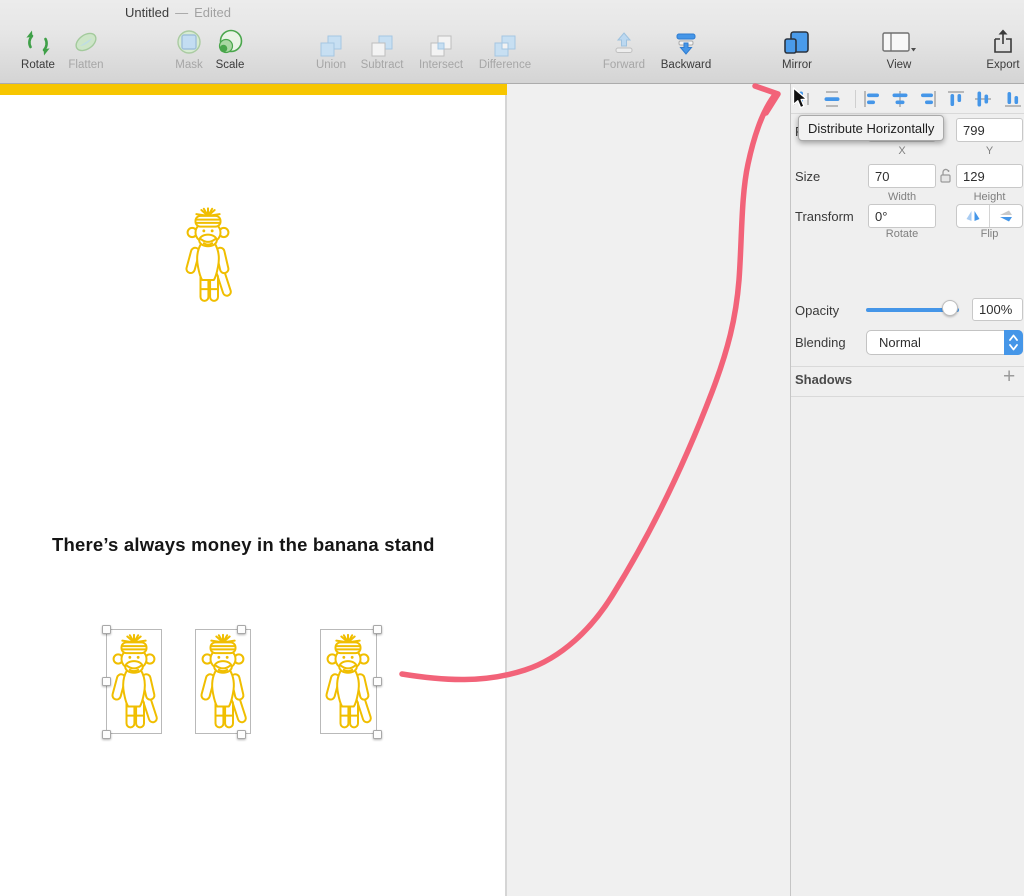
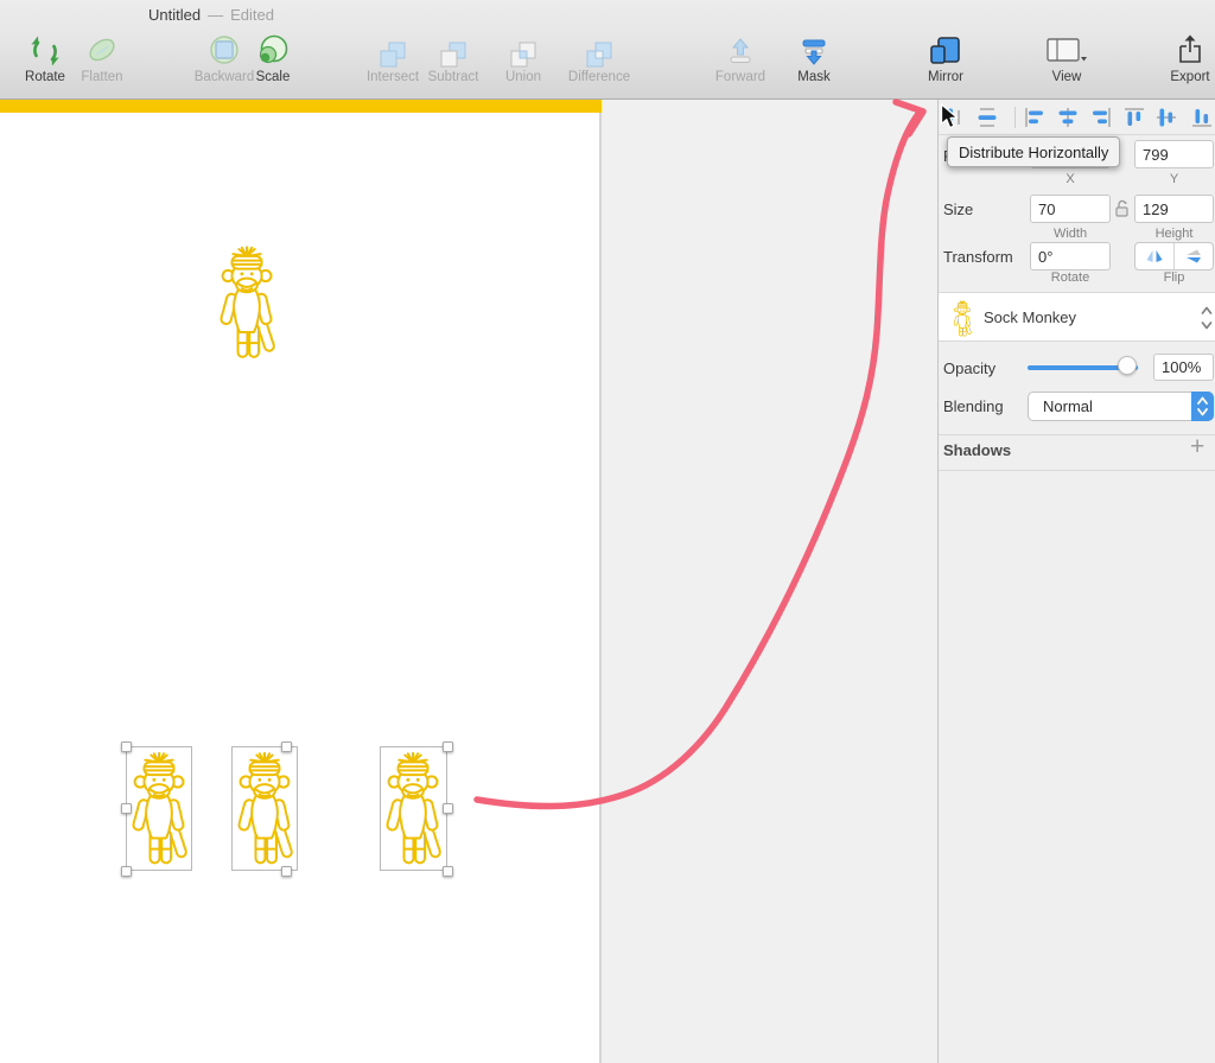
  Untitled
  —
  Edited
  Rotate
  Flatten
- Mask
+ Backward
  Scale
- Union
+ Intersect
  Subtract
- Intersect
+ Union
  Difference
  Forward
- Backward
+ Mask
  Mirror
  View
  Export
- There’s always money in the banana stand
  799
  X
  Y
  Size
  70
  129
  Width
  Height
  Transform
  0°
  Rotate
  Flip
+ Sock Monkey
  Opacity
  100%
  Blending
  Normal
  Shadows
  +
  Distribute Horizontally
